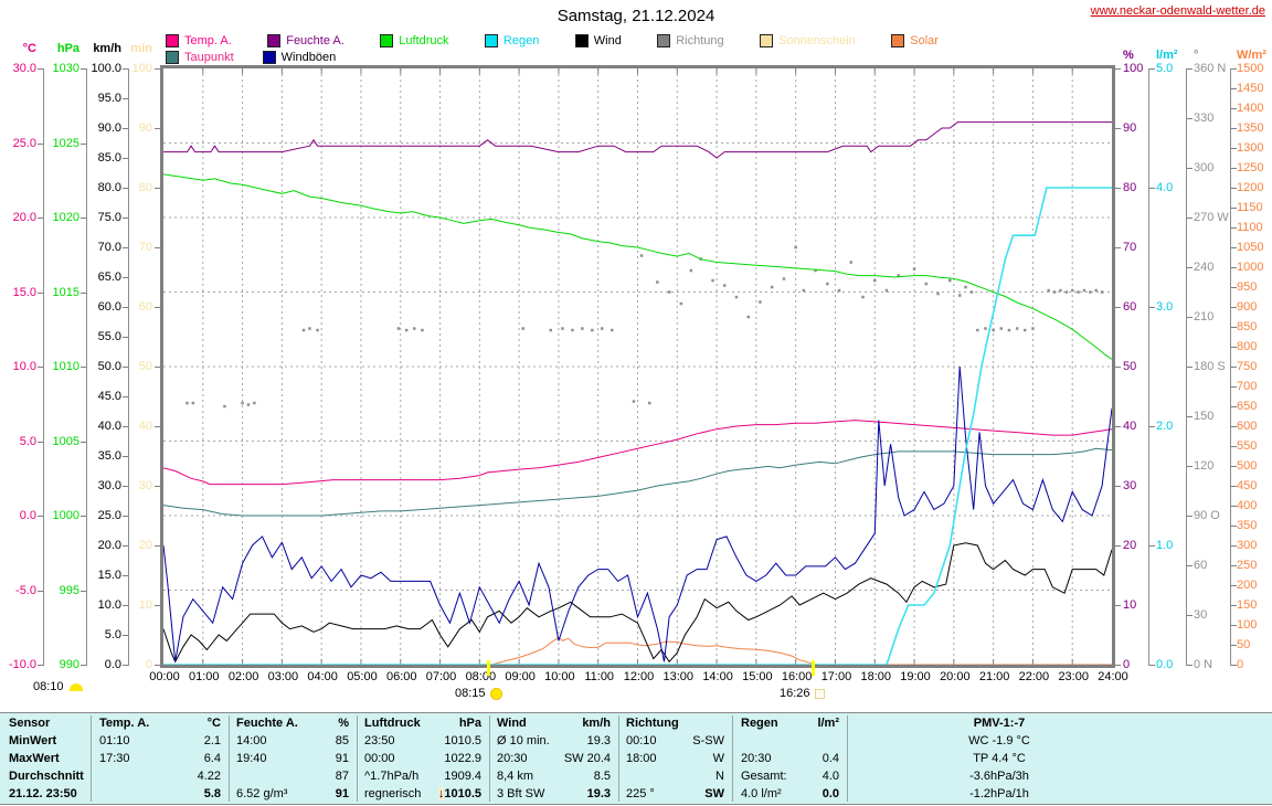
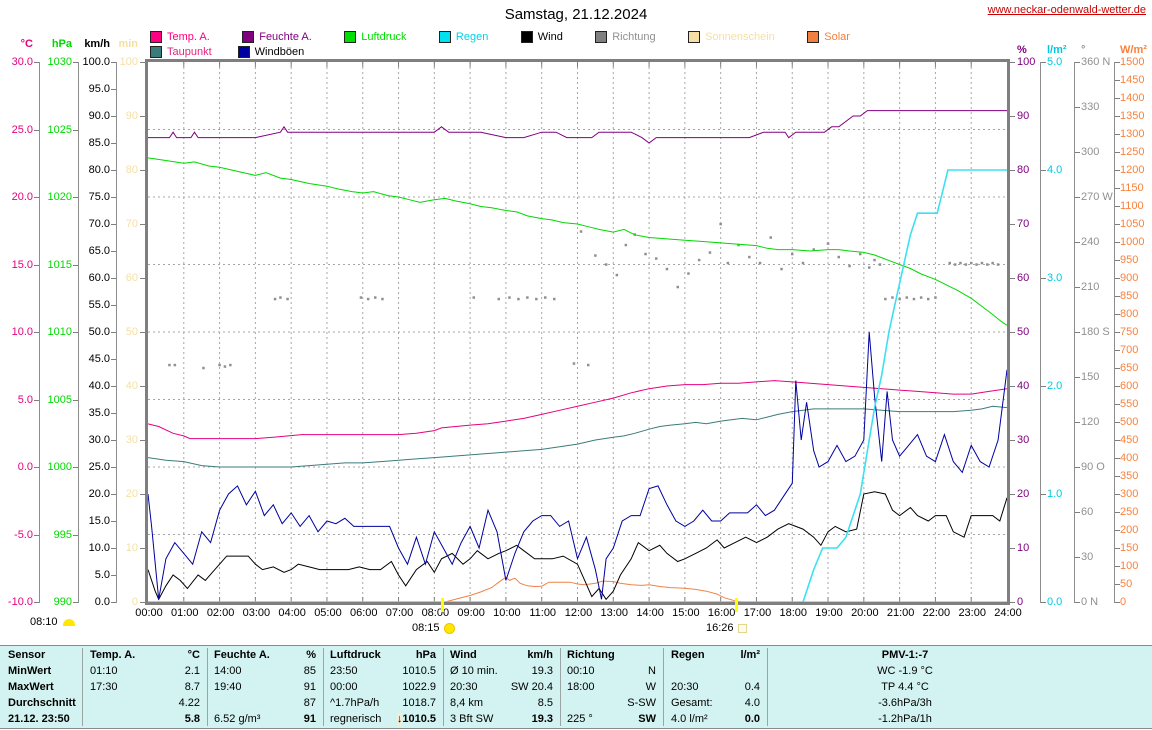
  Samstag, 21.12.2024
  www.neckar-odenwald-wetter.de
  Temp. A.
  Feuchte A.
  Luftdruck
  Regen
  Wind
  Richtung
  Sonnenschein
  Solar
  Taupunkt
  Windböen
  °C
  30.0
  25.0
  20.0
  15.0
  10.0
  5.0
  0.0
  -5.0
  -10.0
  hPa
  1030
  1025
  1020
  1015
  1010
  1005
  1000
  995
  990
  km/h
  100.0
  95.0
  90.0
  85.0
  80.0
  75.0
  70.0
  65.0
  60.0
  55.0
  50.0
  45.0
  40.0
  35.0
  30.0
  25.0
  20.0
  15.0
  10.0
  5.0
  0.0
  min
  100
  90
  80
  70
  60
  50
  40
  30
  20
  10
  0
  %
  100
  90
  80
  70
  60
  50
  40
  30
  20
  10
  0
  l/m²
  5.0
  4.0
  3.0
  2.0
  1.0
  0.0
  °
  360 N
  330
  300
  270 W
  240
  210
  180 S
  150
  120
  90 O
  60
  30
  0 N
  W/m²
  1500
  1450
  1400
  1350
  1300
  1250
  1200
  1150
  1100
  1050
  1000
  950
  900
  850
  800
  750
  700
  650
  600
  550
  500
  450
  400
  350
  300
  250
  200
  150
  100
  50
  0
  00:00
  01:00
  02:00
  03:00
  04:00
  05:00
  06:00
  07:00
  08:00
  09:00
  10:00
  11:00
  12:00
  13:00
  14:00
  15:00
  16:00
  17:00
  18:00
  19:00
  20:00
  21:00
  22:00
  23:00
  24:00
  08:15
  16:26
  08:10
  Sensor
  MinWert
  MaxWert
  Durchschnitt
  21.12. 23:50
  Temp. A.
  °C
  01:10
  2.1
  17:30
- 6.4
+ 8.7
  4.22
  5.8
  Feuchte A.
  %
  14:00
  85
  19:40
  91
  87
  6.52 g/m³
  91
  Luftdruck
  hPa
  23:50
  1010.5
  00:00
  1022.9
  ^1.7hPa/h
- 1909.4
+ 1018.7
  regnerisch
  ↓1010.5
  Wind
  km/h
  Ø 10 min.
  19.3
  20:30
  SW 20.4
  8,4 km
  8.5
  3 Bft SW
  19.3
  Richtung
  00:10
- S-SW
+ N
  18:00
  W
- N
+ S-SW
  225 °
  SW
  Regen
  l/m²
  20:30
  0.4
  Gesamt:
  4.0
  4.0 l/m²
  0.0
  PMV-1:-7
  WC -1.9 °C
  TP 4.4 °C
  -3.6hPa/3h
  -1.2hPa/1h
